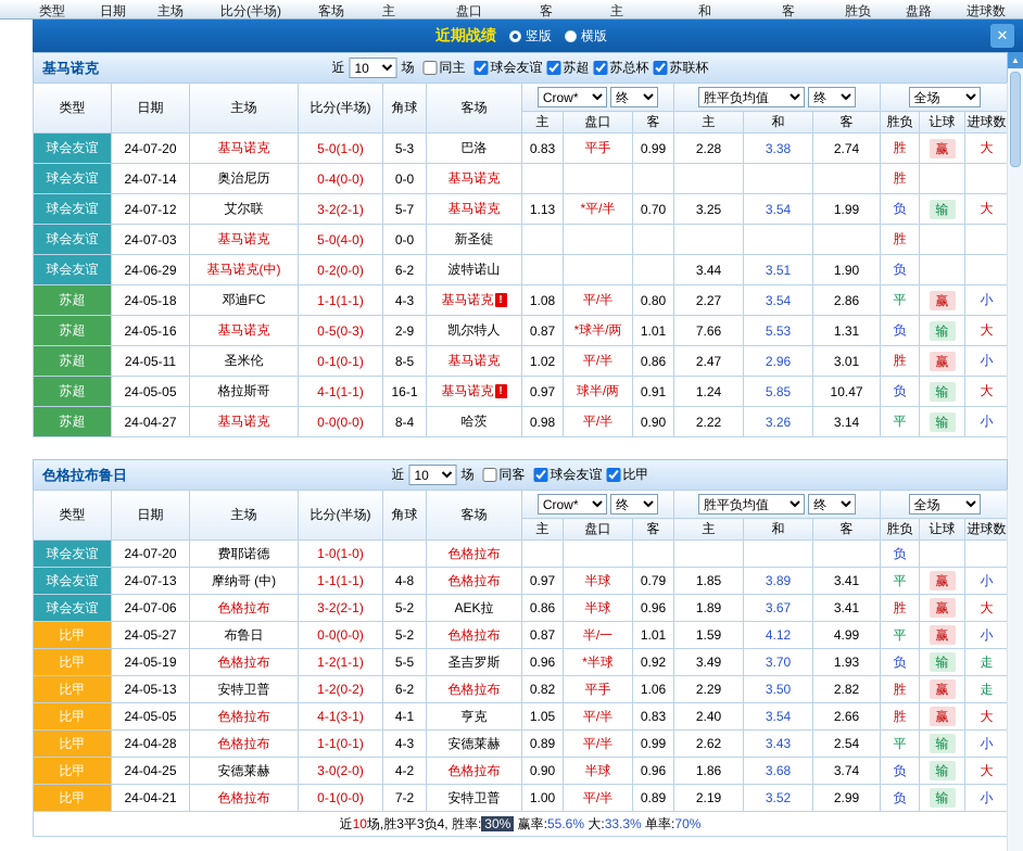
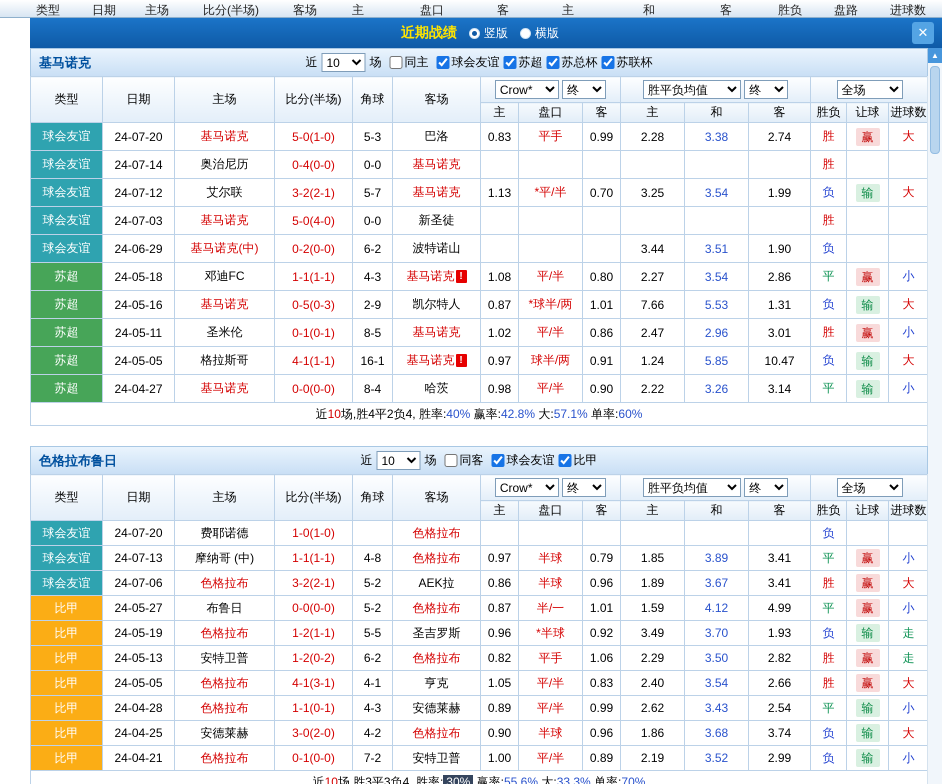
  类型
  日期
  主场
  比分(半场)
  客场
  主
  盘口
  客
  主
  和
  客
  胜负
  盘路
  进球数
  近期战绩
  竖版
  横版
  ✕
  ▲
  基马诺克
  近
  10
  场
  同主
  球会友谊
  苏超
  苏总杯
  苏联杯
  类型	日期	主场	比分(半场)	角球	客场	Crow* 终	胜平负均值 终	全场
  主	盘口	客	主	和	客	胜负	让球	进球数
  球会友谊	24-07-20	基马诺克	5-0(1-0)	5-3	巴洛	0.83	平手	0.99	2.28	3.38	2.74	胜	赢	大
  球会友谊	24-07-14	奥治尼历	0-4(0-0)	0-0	基马诺克							胜
  球会友谊	24-07-12	艾尔联	3-2(2-1)	5-7	基马诺克	1.13	*平/半	0.70	3.25	3.54	1.99	负	输	大
  球会友谊	24-07-03	基马诺克	5-0(4-0)	0-0	新圣徒							胜
  球会友谊	24-06-29	基马诺克(中)	0-2(0-0)	6-2	波特诺山				3.44	3.51	1.90	负
  苏超	24-05-18	邓迪FC	1-1(1-1)	4-3	基马诺克 !	1.08	平/半	0.80	2.27	3.54	2.86	平	赢	小
  苏超	24-05-16	基马诺克	0-5(0-3)	2-9	凯尔特人	0.87	*球半/两	1.01	7.66	5.53	1.31	负	输	大
  苏超	24-05-11	圣米伦	0-1(0-1)	8-5	基马诺克	1.02	平/半	0.86	2.47	2.96	3.01	胜	赢	小
  苏超	24-05-05	格拉斯哥	4-1(1-1)	16-1	基马诺克 !	0.97	球半/两	0.91	1.24	5.85	10.47	负	输	大
  苏超	24-04-27	基马诺克	0-0(0-0)	8-4	哈茨	0.98	平/半	0.90	2.22	3.26	3.14	平	输	小
+ 近10场,胜4平2负4, 胜率:40% 赢率:42.8% 大:57.1% 单率:60%
  色格拉布鲁日
  近
  10
  场
  同客
  球会友谊
  比甲
  类型	日期	主场	比分(半场)	角球	客场	Crow* 终	胜平负均值 终	全场
  主	盘口	客	主	和	客	胜负	让球	进球数
  球会友谊	24-07-20	费耶诺德	1-0(1-0)		色格拉布							负
  球会友谊	24-07-13	摩纳哥 (中)	1-1(1-1)	4-8	色格拉布	0.97	半球	0.79	1.85	3.89	3.41	平	赢	小
  球会友谊	24-07-06	色格拉布	3-2(2-1)	5-2	AEK拉	0.86	半球	0.96	1.89	3.67	3.41	胜	赢	大
  比甲	24-05-27	布鲁日	0-0(0-0)	5-2	色格拉布	0.87	半/一	1.01	1.59	4.12	4.99	平	赢	小
  比甲	24-05-19	色格拉布	1-2(1-1)	5-5	圣吉罗斯	0.96	*半球	0.92	3.49	3.70	1.93	负	输	走
  比甲	24-05-13	安特卫普	1-2(0-2)	6-2	色格拉布	0.82	平手	1.06	2.29	3.50	2.82	胜	赢	走
  比甲	24-05-05	色格拉布	4-1(3-1)	4-1	亨克	1.05	平/半	0.83	2.40	3.54	2.66	胜	赢	大
  比甲	24-04-28	色格拉布	1-1(0-1)	4-3	安德莱赫	0.89	平/半	0.99	2.62	3.43	2.54	平	输	小
  比甲	24-04-25	安德莱赫	3-0(2-0)	4-2	色格拉布	0.90	半球	0.96	1.86	3.68	3.74	负	输	大
  比甲	24-04-21	色格拉布	0-1(0-0)	7-2	安特卫普	1.00	平/半	0.89	2.19	3.52	2.99	负	输	小
  近10场,胜3平3负4, 胜率: 30% 赢率:55.6% 大:33.3% 单率:70%
